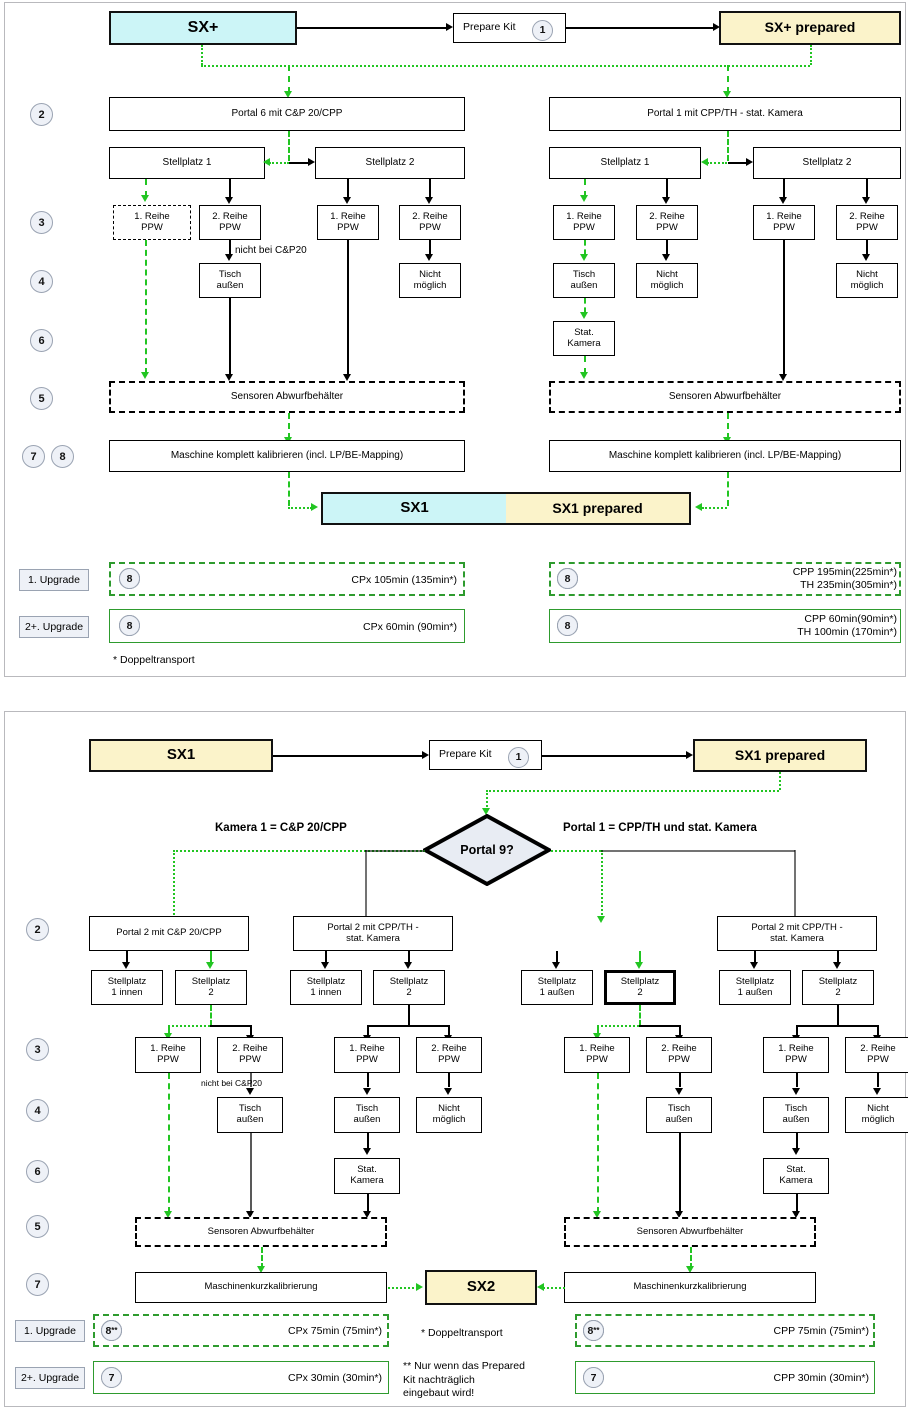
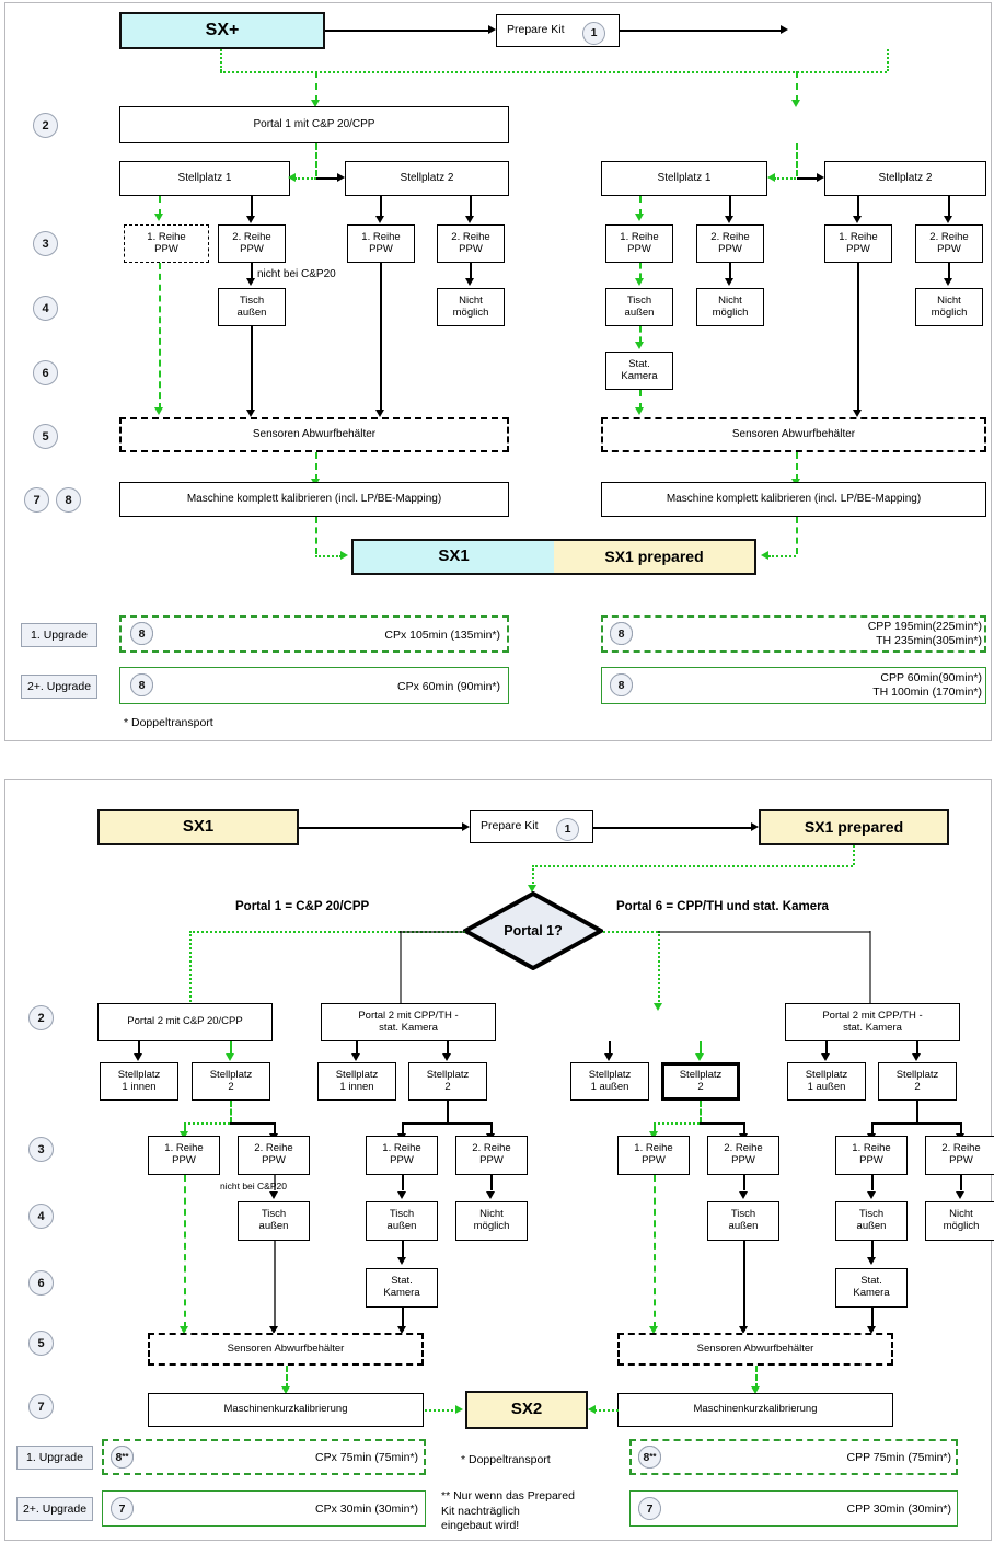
  SX+
  Prepare Kit
  1
- SX+ prepared
  2
  3
  4
  6
  5
  7
  8
- Portal 6 mit C&P 20/CPP
+ Portal 1 mit C&P 20/CPP
  Stellplatz 1
  Stellplatz 2
  1. Reihe
  PPW
  2. Reihe
  PPW
  1. Reihe
  PPW
  2. Reihe
  PPW
  nicht bei C&P20
  Tisch
  außen
  Nicht
  möglich
  Sensoren Abwurfbehälter
  Maschine komplett kalibrieren (incl. LP/BE-Mapping)
- Portal 1 mit CPP/TH - stat. Kamera
  Stellplatz 1
  Stellplatz 2
  1. Reihe
  PPW
  2. Reihe
  PPW
  1. Reihe
  PPW
  2. Reihe
  PPW
  Tisch
  außen
  Nicht
  möglich
  Nicht
  möglich
  Stat.
  Kamera
  Sensoren Abwurfbehälter
  Maschine komplett kalibrieren (incl. LP/BE-Mapping)
  SX1
  SX1 prepared
  1. Upgrade
  2+. Upgrade
  8
  8
  8
  8
  CPx 105min (135min*)
  CPx 60min (90min*)
  CPP 195min(225min*)
  TH 235min(305min*)
  CPP 60min(90min*)
  TH 100min (170min*)
  * Doppeltransport
  SX1
  Prepare Kit
  1
  SX1 prepared
- Portal 9?
+ Portal 1?
- Kamera 1 = C&P 20/CPP
+ Portal 1 = C&P 20/CPP
- Portal 1 = CPP/TH und stat. Kamera
+ Portal 6 = CPP/TH und stat. Kamera
  2
  3
  4
  6
  5
  7
  Portal 2 mit C&P 20/CPP
  Portal 2 mit CPP/TH -
  stat. Kamera
  Portal 2 mit CPP/TH -
  stat. Kamera
  Stellplatz
  1 innen
  Stellplatz
  2
  Stellplatz
  1 innen
  Stellplatz
  2
  Stellplatz
  1 außen
  Stellplatz
  2
  Stellplatz
  1 außen
  Stellplatz
  2
  1. Reihe
  PPW
  2. Reihe
  PPW
  1. Reihe
  PPW
  2. Reihe
  PPW
  1. Reihe
  PPW
  2. Reihe
  PPW
  1. Reihe
  PPW
  2. Reihe
  PPW
  nicht bei C&P20
  Tisch
  außen
  Tisch
  außen
  Nicht
  möglich
  Tisch
  außen
  Tisch
  außen
  Nicht
  möglich
  Stat.
  Kamera
  Stat.
  Kamera
  Sensoren Abwurfbehälter
  Sensoren Abwurfbehälter
  Maschinenkurzkalibrierung
  SX2
  Maschinenkurzkalibrierung
  1. Upgrade
  2+. Upgrade
  8
  **
  7
  8
  **
  7
  CPx 75min (75min*)
  CPx 30min (30min*)
  CPP 75min (75min*)
  CPP 30min (30min*)
  * Doppeltransport
  ** Nur wenn das Prepared
  Kit nachträglich
  eingebaut wird!
